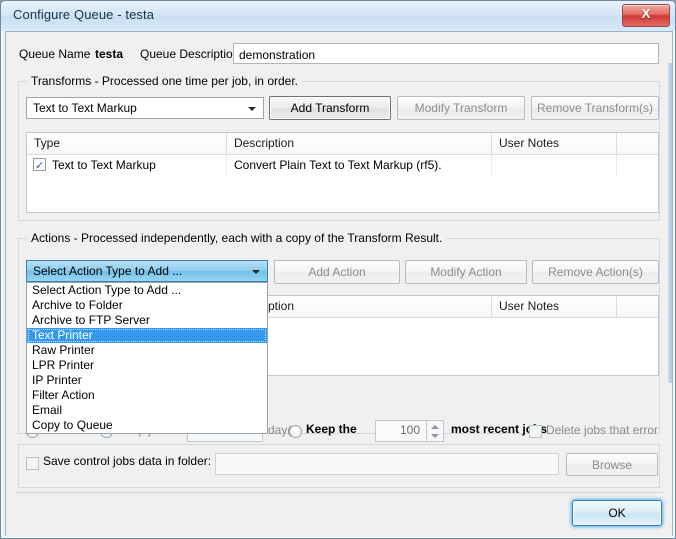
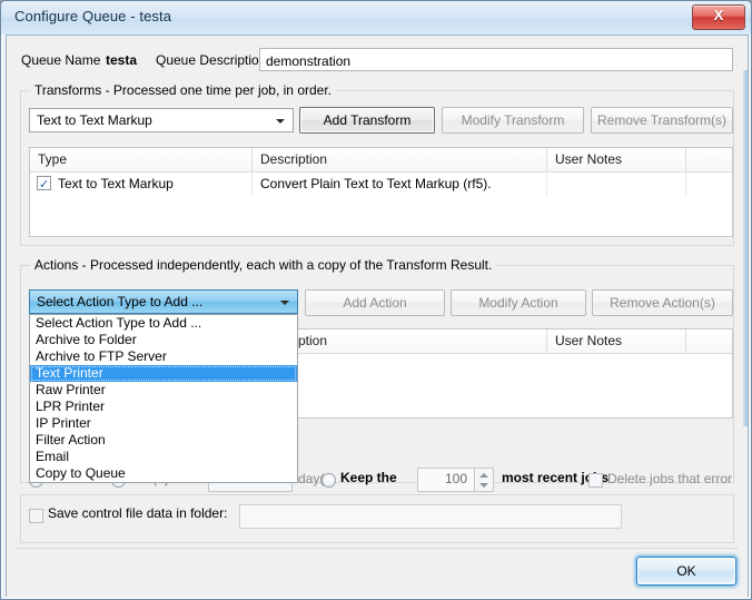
  Configure Queue - testa
  X
  Queue Name
  testa
  Queue Descriptio
  demonstration
  Transforms - Processed one time per job, in order.
  Text to Text Markup
  Add Transform
  Modify Transform
  Remove Transform(s)
  Type
  Description
  User Notes
  Text to Text Markup
  Convert Plain Text to Text Markup (rf5).
  Actions - Processed independently, each with a copy of the Transform Result.
  Select Action Type to Add ...
  Add Action
  Modify Action
  Remove Action(s)
  User Notes
  Keep the
  100
  most recent js
  Delete jobs that error
- Save control jobs data in folder:
+ Save control file data in folder:
- Browse
  OK
  Select Action Type to Add ...
  Archive to Folder
  Archive to FTP Server
  Text Printer
  Raw Printer
  LPR Printer
  IP Printer
  Filter Action
  Email
  Copy to Queue
